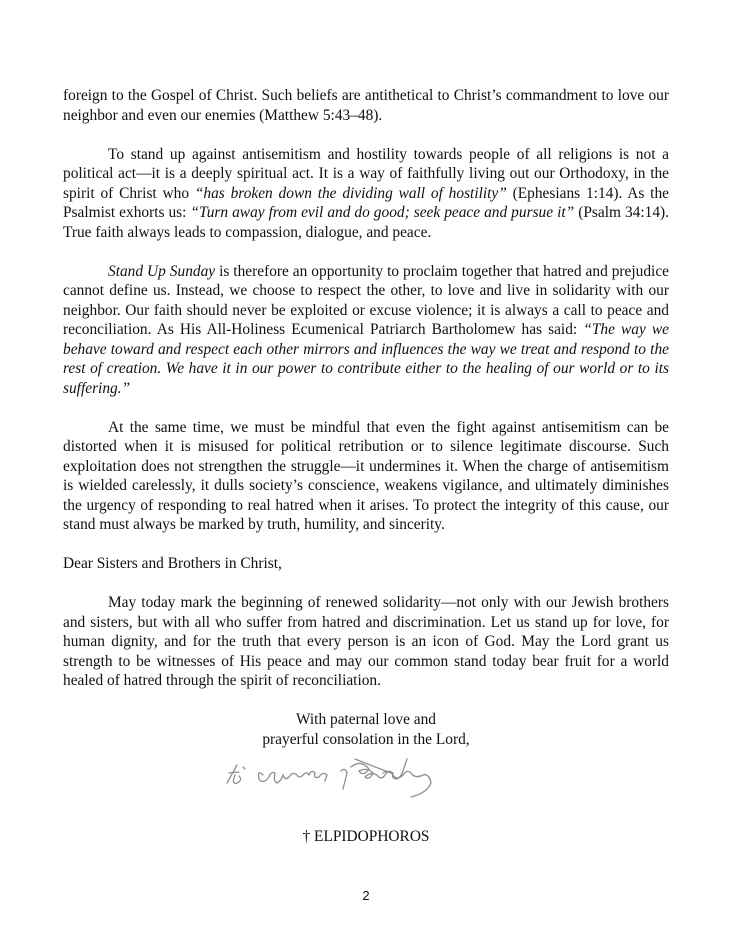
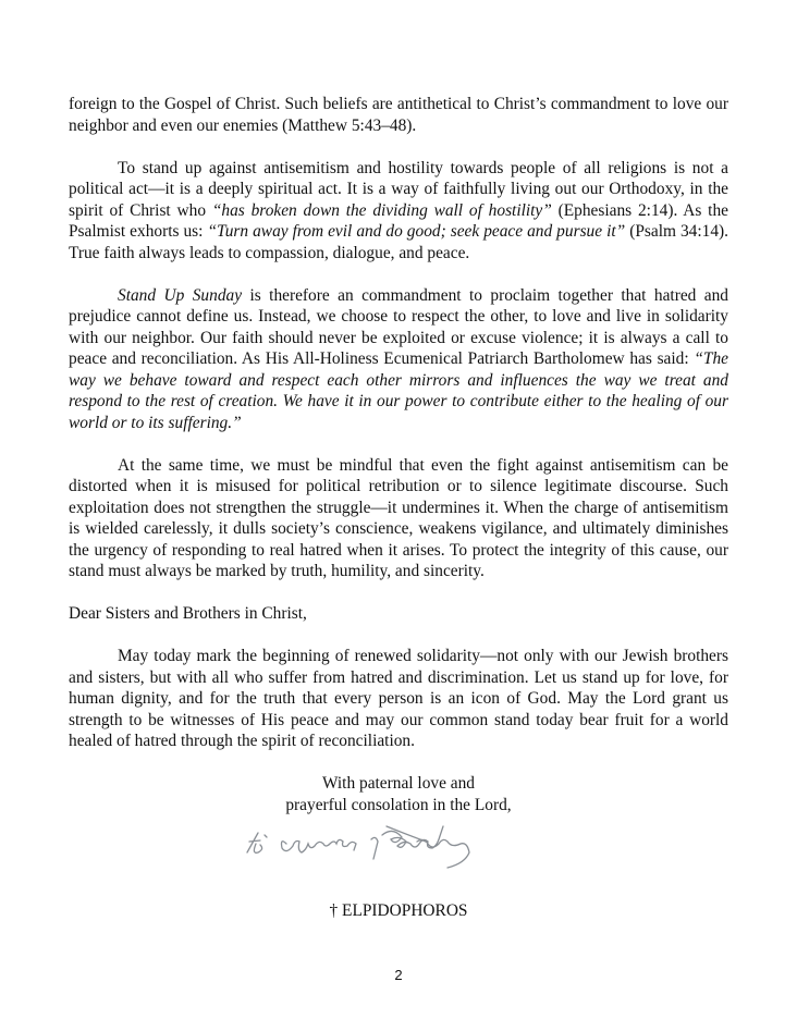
  foreign to the Gospel of Christ. Such beliefs are antithetical to Christ’s commandment to love our neighbor and even our enemies (Matthew 5:43–48).
- To stand up against antisemitism and hostility towards people of all religions is not a political act—it is a deeply spiritual act. It is a way of faithfully living out our Orthodoxy, in the spirit of Christ who “has broken down the dividing wall of hostility” (Ephesians 1:14). As the Psalmist exhorts us: “Turn away from evil and do good; seek peace and pursue it” (Psalm 34:14). True faith always leads to compassion, dialogue, and peace.
+ To stand up against antisemitism and hostility towards people of all religions is not a political act—it is a deeply spiritual act. It is a way of faithfully living out our Orthodoxy, in the spirit of Christ who “has broken down the dividing wall of hostility” (Ephesians 2:14). As the Psalmist exhorts us: “Turn away from evil and do good; seek peace and pursue it” (Psalm 34:14). True faith always leads to compassion, dialogue, and peace.
- Stand Up Sunday is therefore an opportunity to proclaim together that hatred and prejudice cannot define us. Instead, we choose to respect the other, to love and live in solidarity with our neighbor. Our faith should never be exploited or excuse violence; it is always a call to peace and reconciliation. As His All-Holiness Ecumenical Patriarch Bartholomew has said: “The way we behave toward and respect each other mirrors and influences the way we treat and respond to the rest of creation. We have it in our power to contribute either to the healing of our world or to its suffering.”
+ Stand Up Sunday is therefore an commandment to proclaim together that hatred and prejudice cannot define us. Instead, we choose to respect the other, to love and live in solidarity with our neighbor. Our faith should never be exploited or excuse violence; it is always a call to peace and reconciliation. As His All-Holiness Ecumenical Patriarch Bartholomew has said: “The way we behave toward and respect each other mirrors and influences the way we treat and respond to the rest of creation. We have it in our power to contribute either to the healing of our world or to its suffering.”
  At the same time, we must be mindful that even the fight against antisemitism can be distorted when it is misused for political retribution or to silence legitimate discourse. Such exploitation does not strengthen the struggle—it undermines it. When the charge of antisemitism is wielded carelessly, it dulls society’s conscience, weakens vigilance, and ultimately diminishes the urgency of responding to real hatred when it arises. To protect the integrity of this cause, our stand must always be marked by truth, humility, and sincerity.
  Dear Sisters and Brothers in Christ,
  May today mark the beginning of renewed solidarity—not only with our Jewish brothers and sisters, but with all who suffer from hatred and discrimination. Let us stand up for love, for human dignity, and for the truth that every person is an icon of God. May the Lord grant us strength to be witnesses of His peace and may our common stand today bear fruit for a world healed of hatred through the spirit of reconciliation.
  With paternal love and
  prayerful consolation in the Lord,
  † ELPIDOPHOROS
  2
